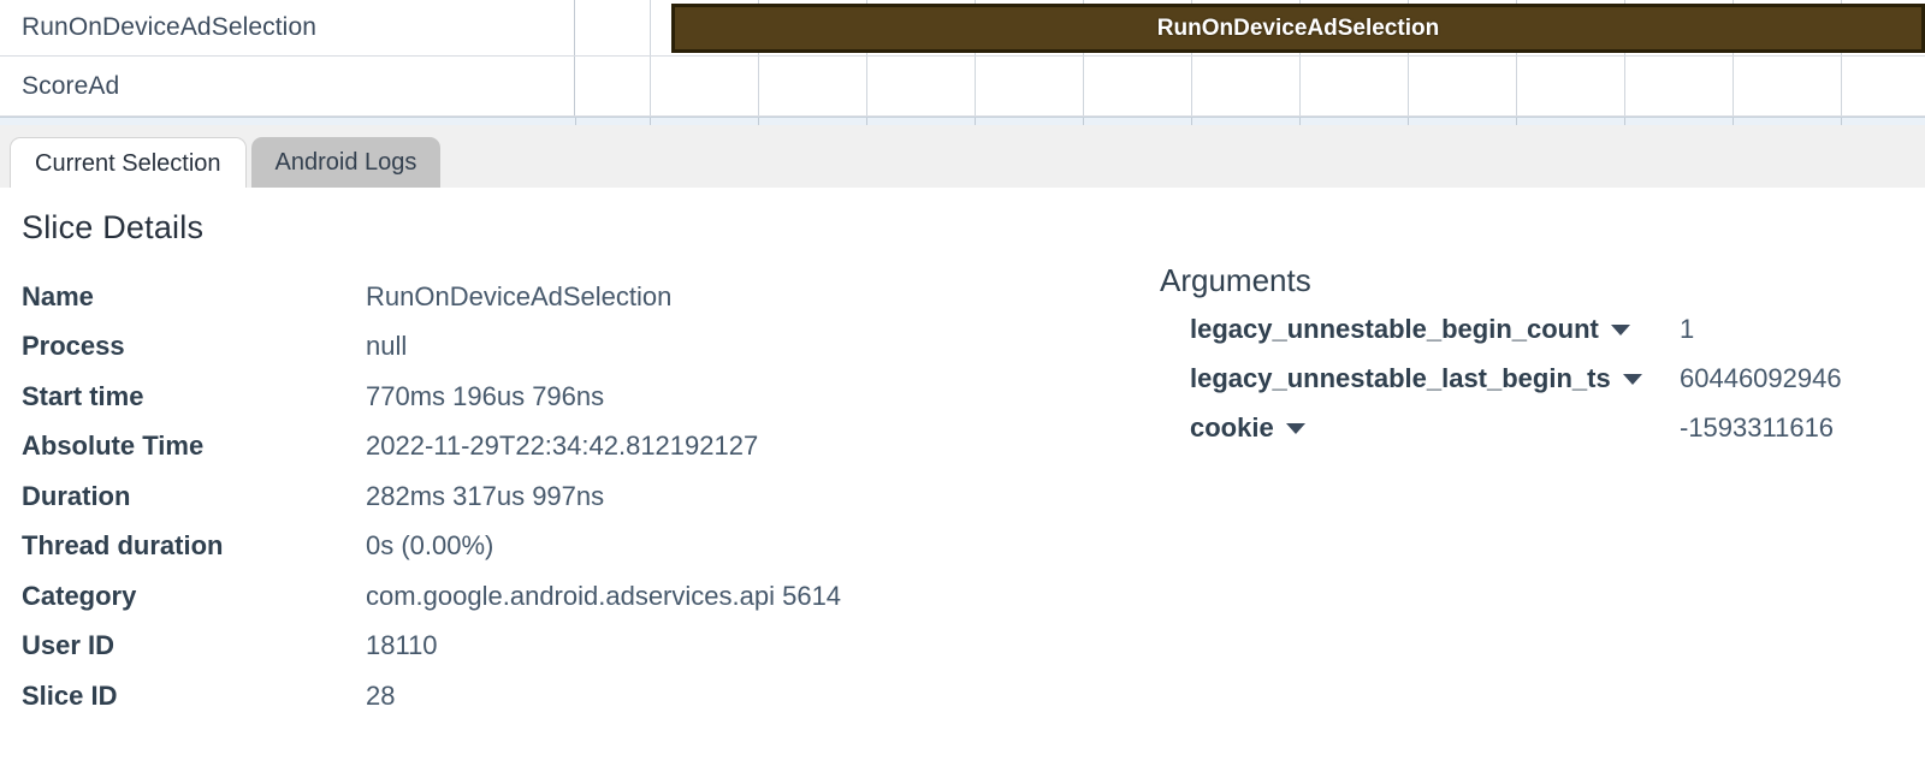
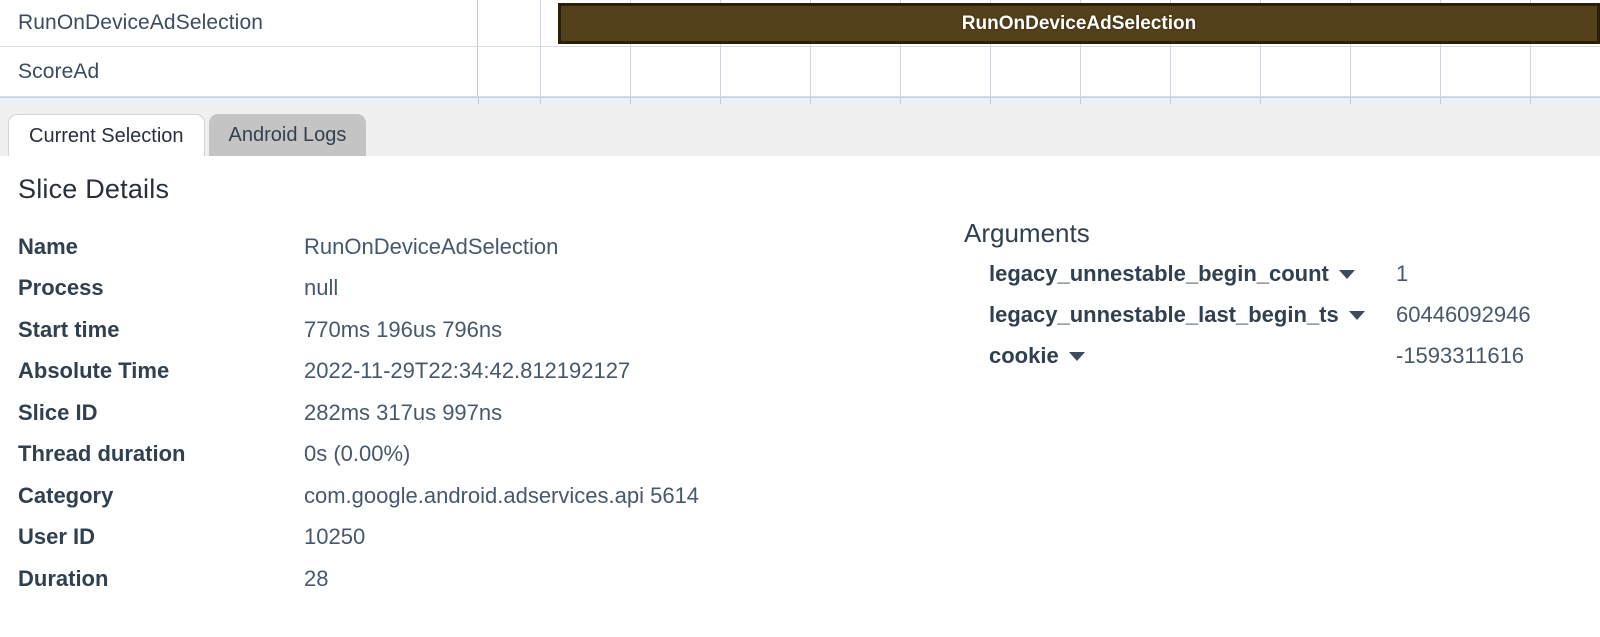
  RunOnDeviceAdSelection
  RunOnDeviceAdSelection
  ScoreAd
  Current Selection
  Android Logs
  Slice Details
  Name	RunOnDeviceAdSelection
  Process	null
  Start time	770ms 196us 796ns
  Absolute Time	2022-11-29T22:34:42.812192127
- Duration	282ms 317us 997ns
+ Slice ID	282ms 317us 997ns
  Thread duration	0s (0.00%)
  Category	com.google.android.adservices.api 5614
- User ID	18110
+ User ID	10250
- Slice ID	28
+ Duration	28
  Arguments
  legacy_unnestable_begin_count
  1
  legacy_unnestable_last_begin_ts
  60446092946
  cookie
  -1593311616
